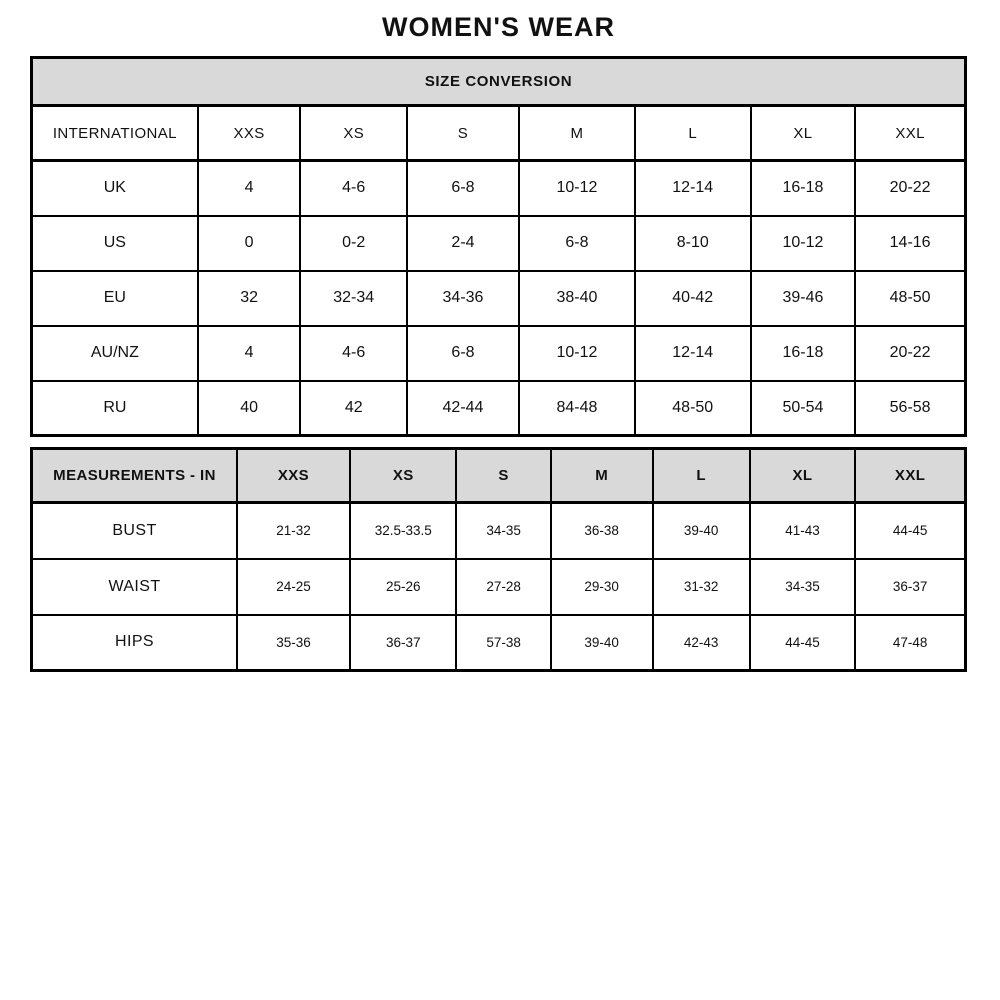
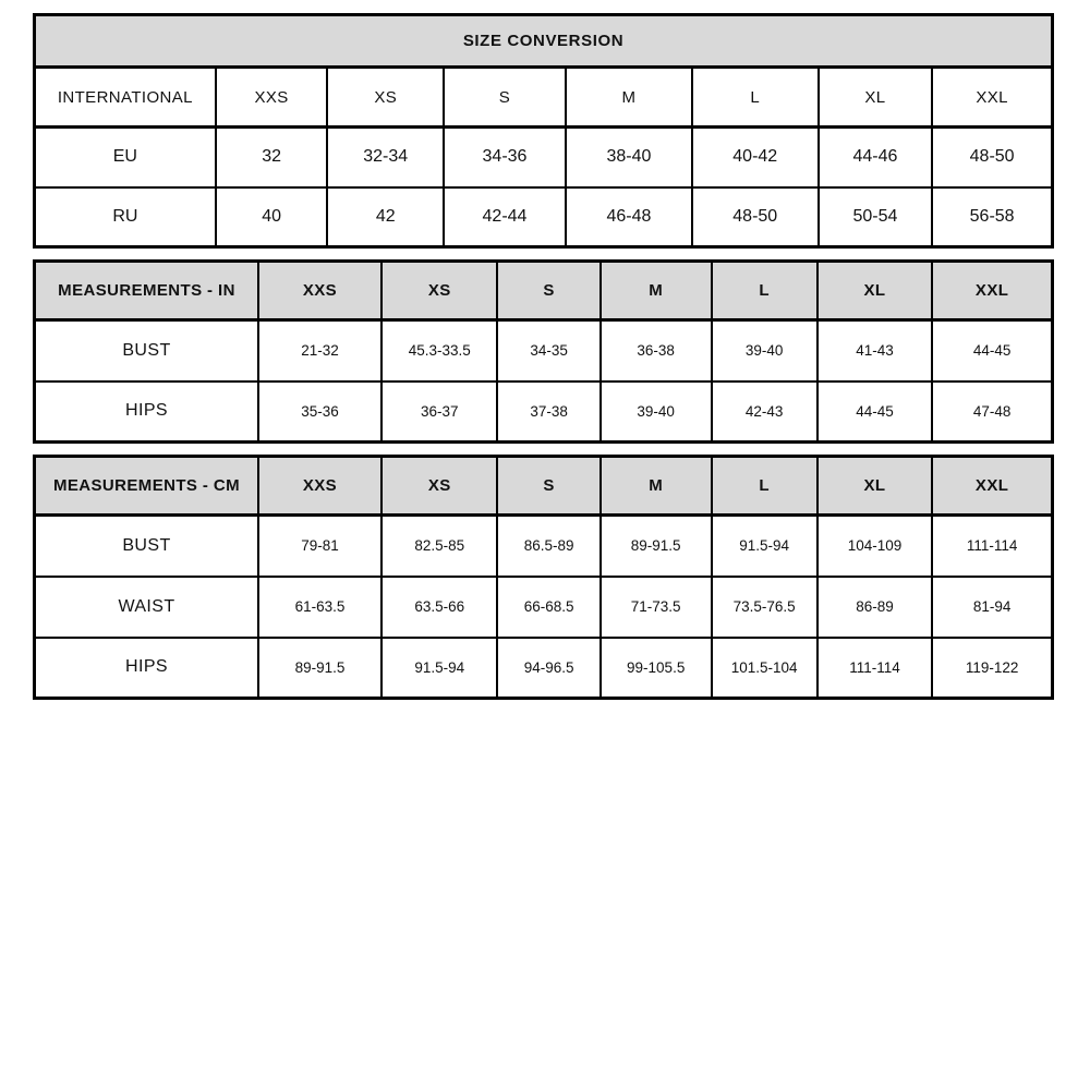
- WOMEN'S WEAR
  SIZE CONVERSION
  INTERNATIONAL	XXS	XS	S	M	L	XL	XXL
- UK	4	4-6	6-8	10-12	12-14	16-18	20-22
- US	0	0-2	2-4	6-8	8-10	10-12	14-16
- EU	32	32-34	34-36	38-40	40-42	39-46	48-50
+ EU	32	32-34	34-36	38-40	40-42	44-46	48-50
- AU/NZ	4	4-6	6-8	10-12	12-14	16-18	20-22
- RU	40	42	42-44	84-48	48-50	50-54	56-58
+ RU	40	42	42-44	46-48	48-50	50-54	56-58
  MEASUREMENTS - IN	XXS	XS	S	M	L	XL	XXL
- BUST	21-32	32.5-33.5	34-35	36-38	39-40	41-43	44-45
+ BUST	21-32	45.3-33.5	34-35	36-38	39-40	41-43	44-45
- WAIST	24-25	25-26	27-28	29-30	31-32	34-35	36-37
- HIPS	35-36	36-37	57-38	39-40	42-43	44-45	47-48
+ HIPS	35-36	36-37	37-38	39-40	42-43	44-45	47-48
+ MEASUREMENTS - CM	XXS	XS	S	M	L	XL	XXL
+ BUST	79-81	82.5-85	86.5-89	89-91.5	91.5-94	104-109	111-114
+ WAIST	61-63.5	63.5-66	66-68.5	71-73.5	73.5-76.5	86-89	81-94
+ HIPS	89-91.5	91.5-94	94-96.5	99-105.5	101.5-104	111-114	119-122
